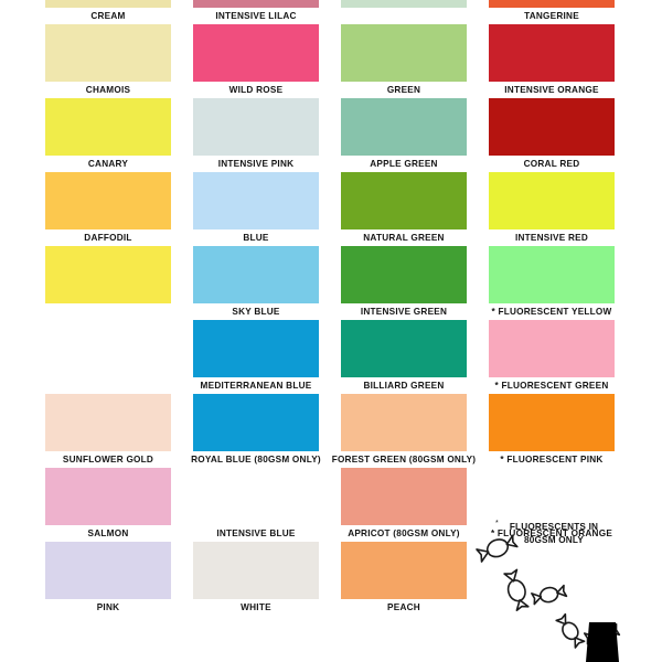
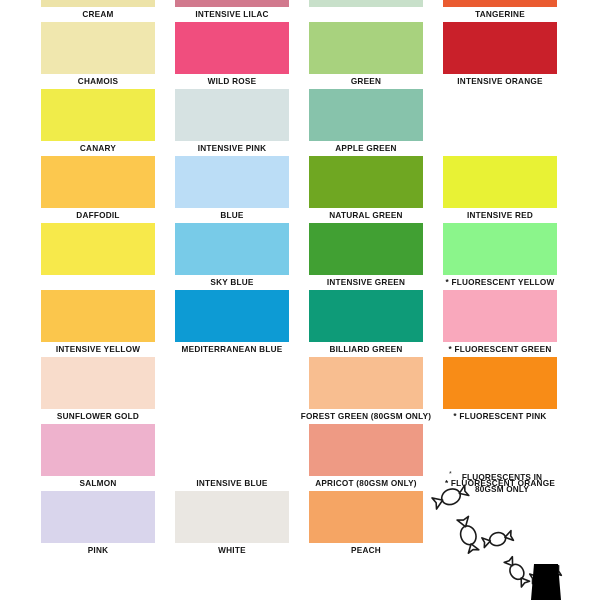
  CREAM
  INTENSIVE LILAC
  TANGERINE
  CHAMOIS
  WILD ROSE
  GREEN
  INTENSIVE ORANGE
  CANARY
  INTENSIVE PINK
  APPLE GREEN
- CORAL RED
  DAFFODIL
  BLUE
  NATURAL GREEN
  INTENSIVE RED
  SKY BLUE
  INTENSIVE GREEN
  * FLUORESCENT YELLOW
+ INTENSIVE YELLOW
  MEDITERRANEAN BLUE
  BILLIARD GREEN
  * FLUORESCENT GREEN
  SUNFLOWER GOLD
- ROYAL BLUE (80GSM ONLY)
  FOREST GREEN (80GSM ONLY)
  * FLUORESCENT PINK
  SALMON
  INTENSIVE BLUE
  APRICOT (80GSM ONLY)
  * FLUORESCENT ORANGE
  PINK
  WHITE
  PEACH
  FLUORESCENTS IN
  80GSM ONLY
